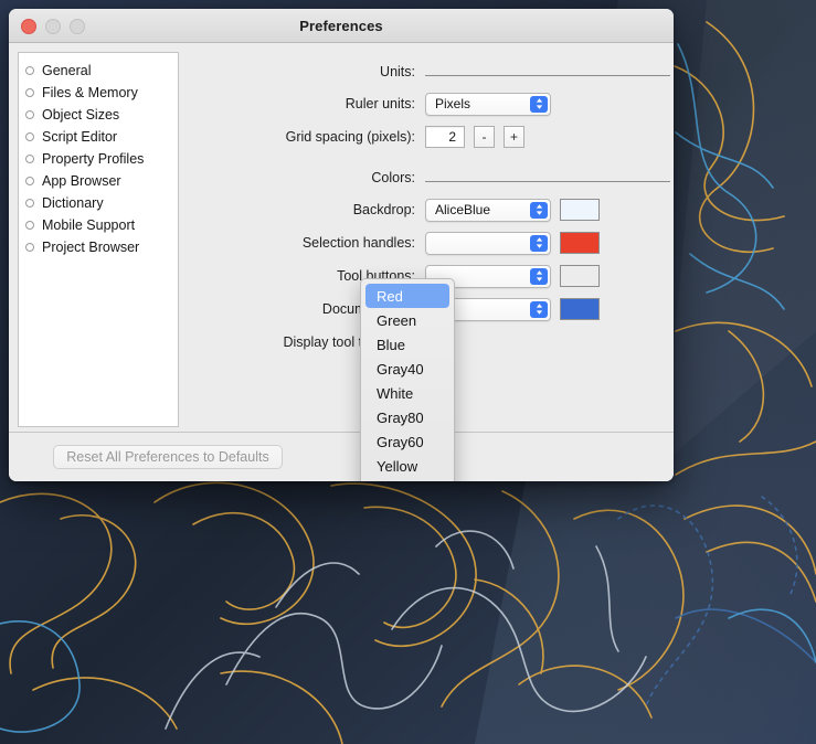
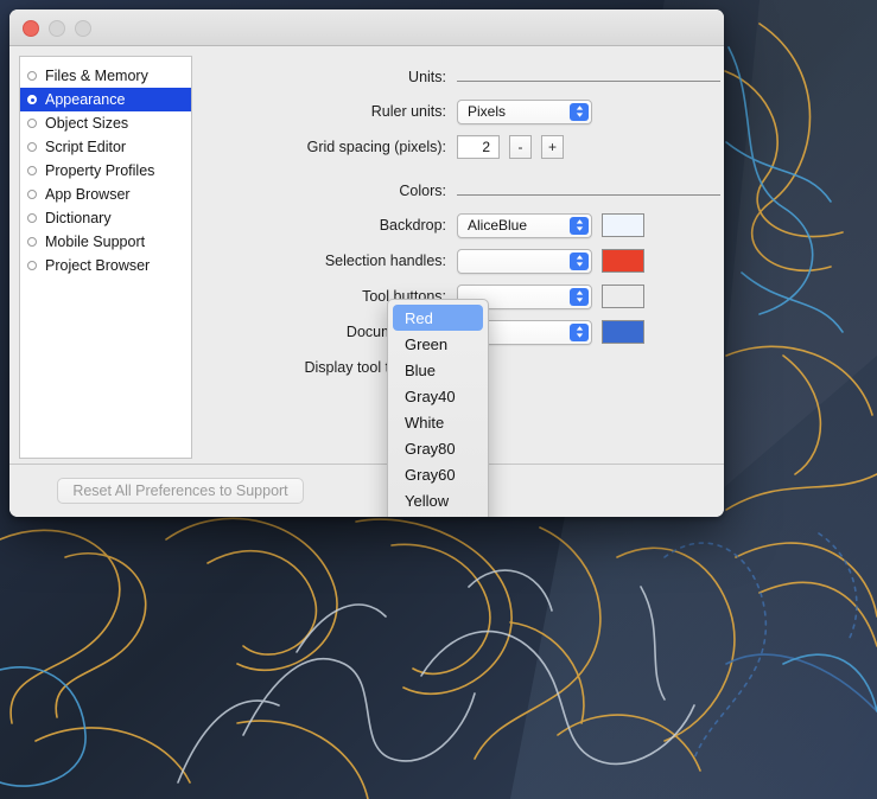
- Preferences
- General
  Files & Memory
+ Appearance
  Object Sizes
  Script Editor
  Property Profiles
  App Browser
  Dictionary
  Mobile Support
  Project Browser
  Units:
  Ruler units:
  Pixels
  Grid spacing (pixels):
  2
  -
  +
  Colors:
  Backdrop:
  AliceBlue
  Selection handles:
  Tool buttons:
  Red
  Green
  Blue
  Gray40
  White
  Gray80
  Gray60
  Yellow
- Reset All Preferences to Defaults
+ Reset All Preferences to Support
